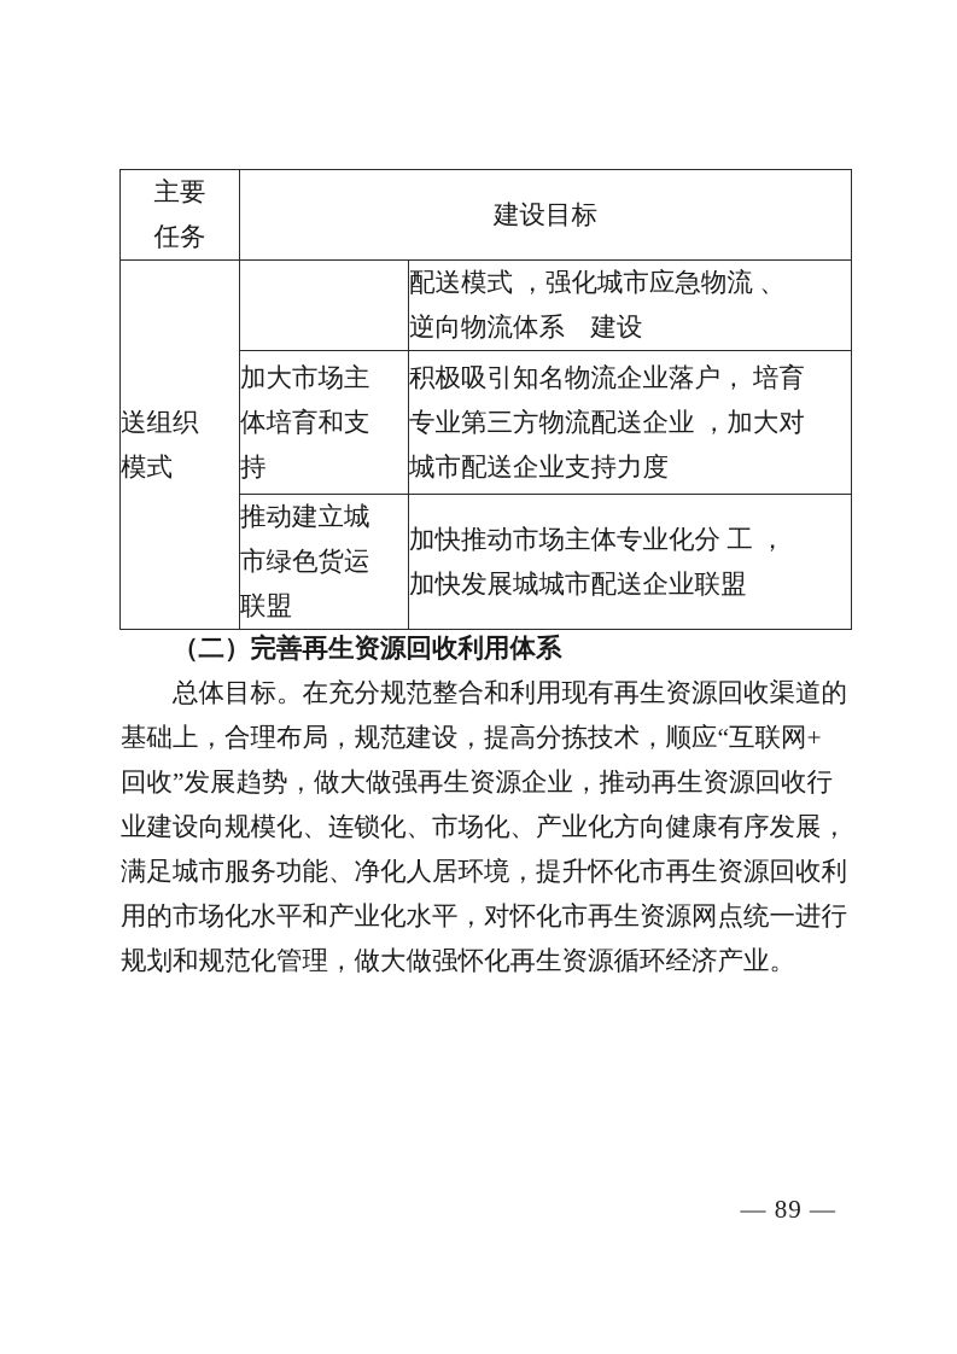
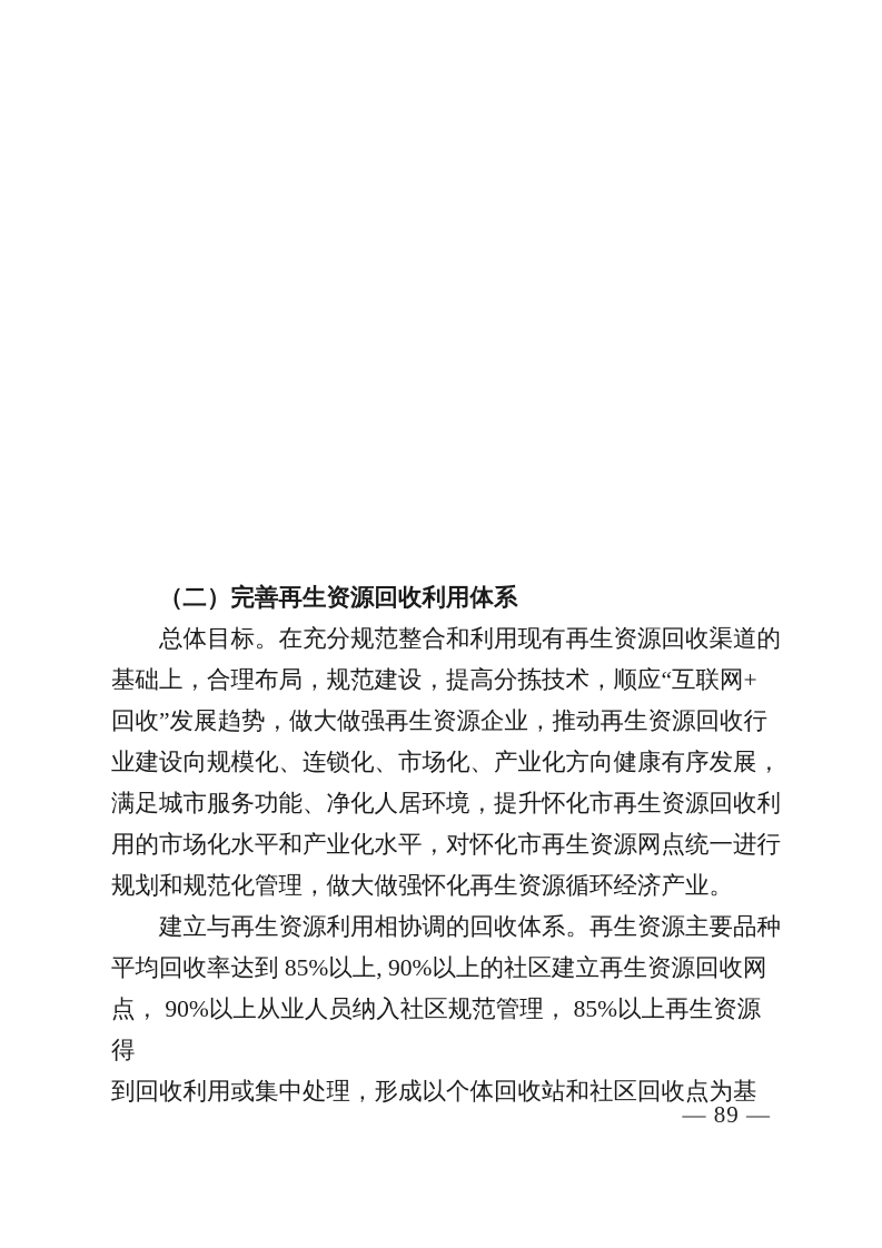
- 主要 任务	建设目标
- 送组织 模式		配送模式 ，强化城市应急物流 、 逆向物流体系 建设
- 加大市场主 体培育和支 持	积极吸引知名物流企业落户， 培育 专业第三方物流配送企业 ，加大对 城市配送企业支持力度
- 推动建立城 市绿色货运 联盟	加快推动市场主体专业化分 工 ， 加快发展城城市配送企业联盟
  （二）完善再生资源回收利用体系
  总体目标。在充分规范整合和利用现有再生资源回收渠道的
  基础上，合理布局，规范建设，提高分拣技术，顺应“互联网+
  回收”发展趋势，做大做强再生资源企业，推动再生资源回收行
  业建设向规模化、连锁化、市场化、产业化方向健康有序发展，
  满足城市服务功能、净化人居环境，提升怀化市再生资源回收利
  用的市场化水平和产业化水平，对怀化市再生资源网点统一进行
  规划和规范化管理，做大做强怀化再生资源循环经济产业。
+ 建立与再生资源利用相协调的回收体系。再生资源主要品种
+ 平均回收率达到 85%以上, 90%以上的社区建立再生资源回收网
+ 点， 90%以上从业人员纳入社区规范管理， 85%以上再生资源得
+ 到回收利用或集中处理，形成以个体回收站和社区回收点为基
  — 89 —
